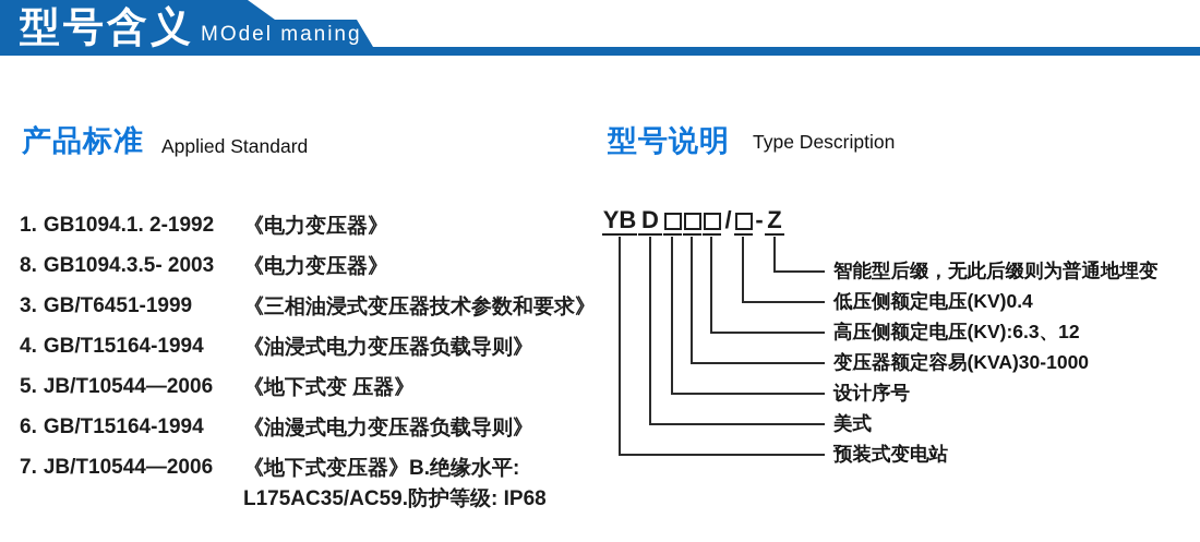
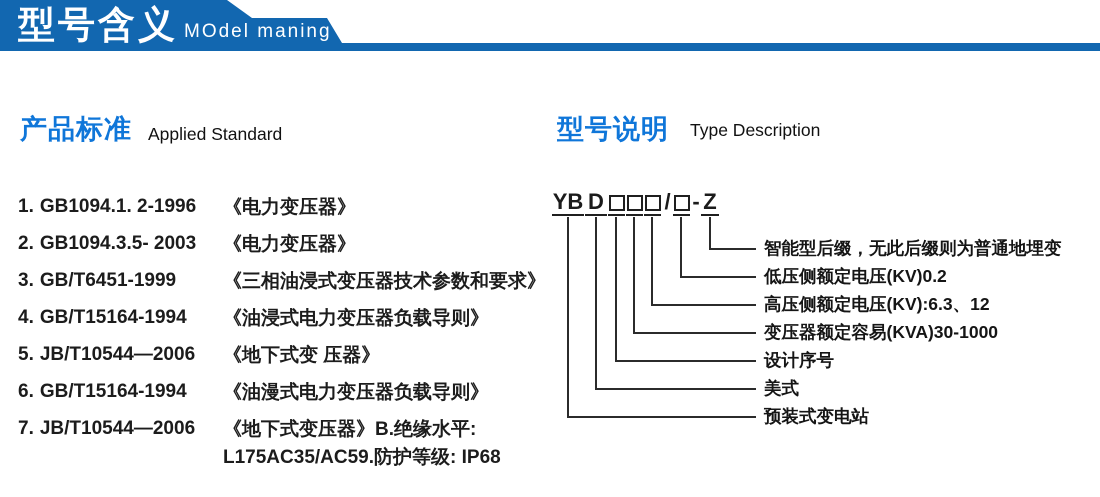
  型号含义
  MOdel maning
  产品标准
  Applied Standard
  1.
- GB1094.1. 2-1992
+ GB1094.1. 2-1996
  《电力变压器》
- 8.
+ 2.
  GB1094.3.5- 2003
  《电力变压器》
  3.
  GB/T6451-1999
  《三相油浸式变压器技术参数和要求》
  4.
  GB/T15164-1994
  《油浸式电力变压器负载导则》
  5.
  JB/T10544—2006
  《地下式变 压器》
  6.
  GB/T15164-1994
  《油漫式电力变压器负载导则》
  7.
  JB/T10544—2006
  《地下式变压器》B.绝缘水平:
  L175AC35/AC59.防护等级: IP68
  型号说明
  Type Description
  YB
  D
  /
  -
  Z
  智能型后缀，无此后缀则为普通地埋变
- 低压侧额定电压(KV)0.4
+ 低压侧额定电压(KV)0.2
  高压侧额定电压(KV):6.3、12
  变压器额定容易(KVA)30-1000
  设计序号
  美式
  预装式变电站
